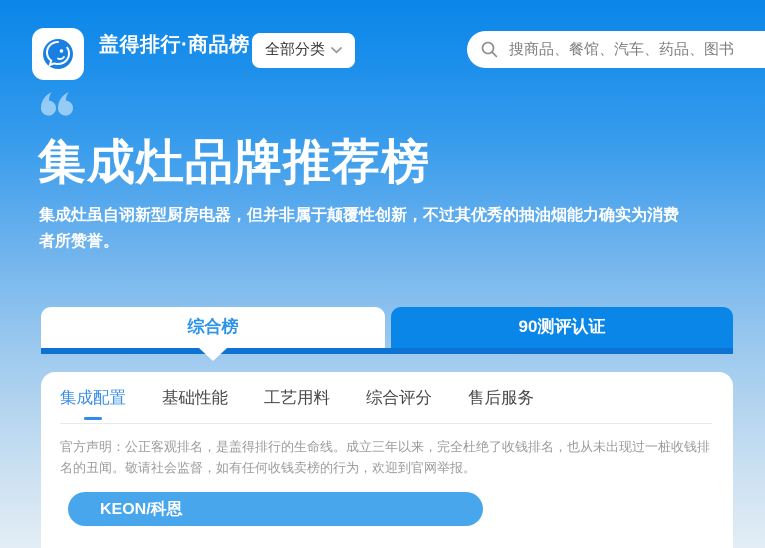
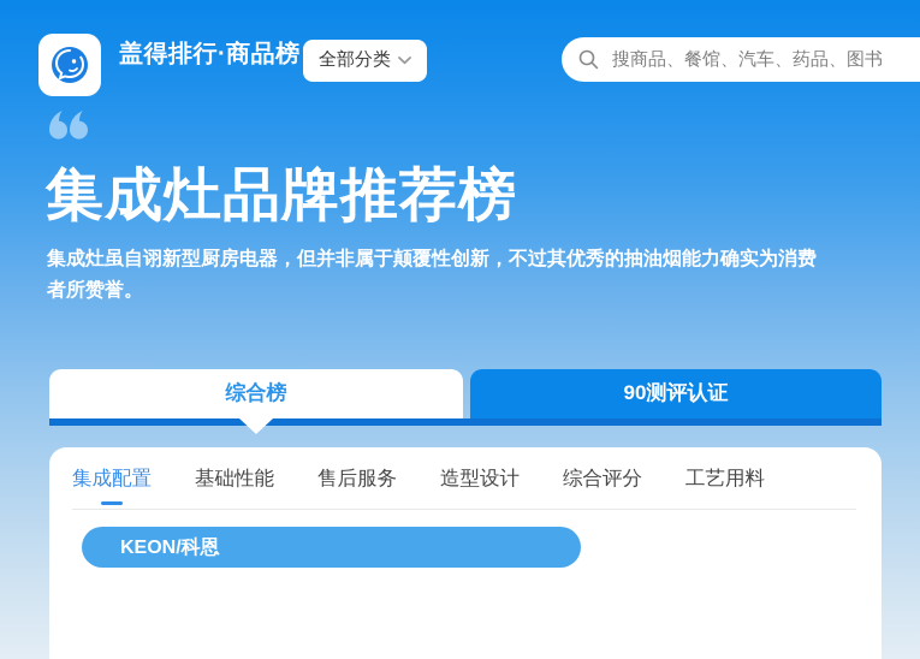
  盖得排行·商品榜
  全部分类
  搜商品、餐馆、汽车、药品、图书
  集成灶品牌推荐榜
  集成灶虽自诩新型厨房电器，但并非属于颠覆性创新，不过其优秀的抽油烟能力确实为消费者所赞誉。
  综合榜
  90测评认证
  集成配置
  基础性能
- 工艺用料
+ 售后服务
+ 造型设计
  综合评分
- 售后服务
+ 工艺用料
- 官方声明：公正客观排名，是盖得排行的生命线。成立三年以来，完全杜绝了收钱排名，也从未出现过一桩收钱排名的丑闻。敬请社会监督，如有任何收钱卖榜的行为，欢迎到官网举报。
  KEON/科恩
